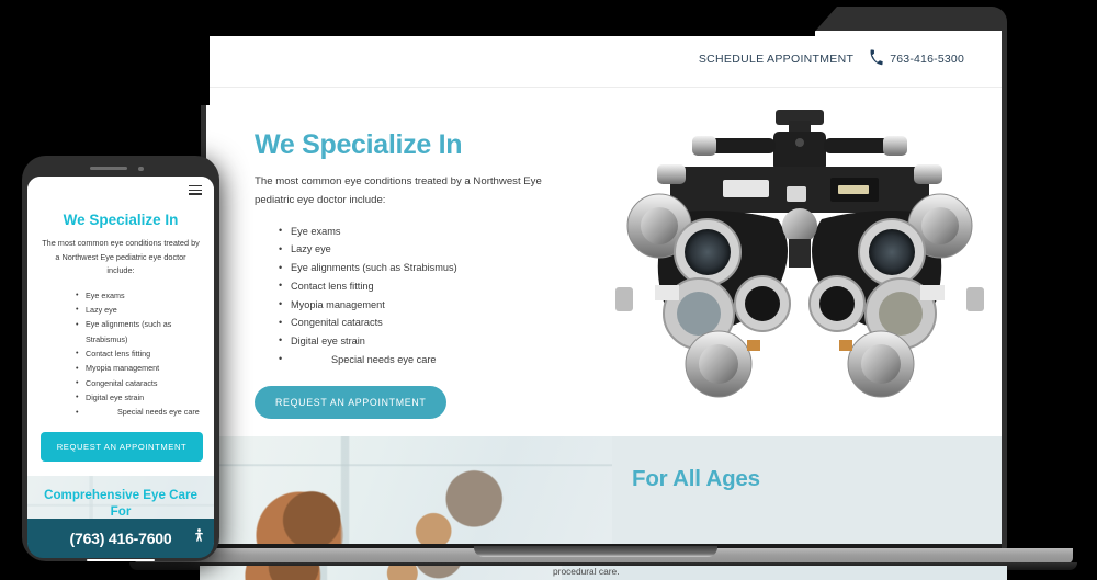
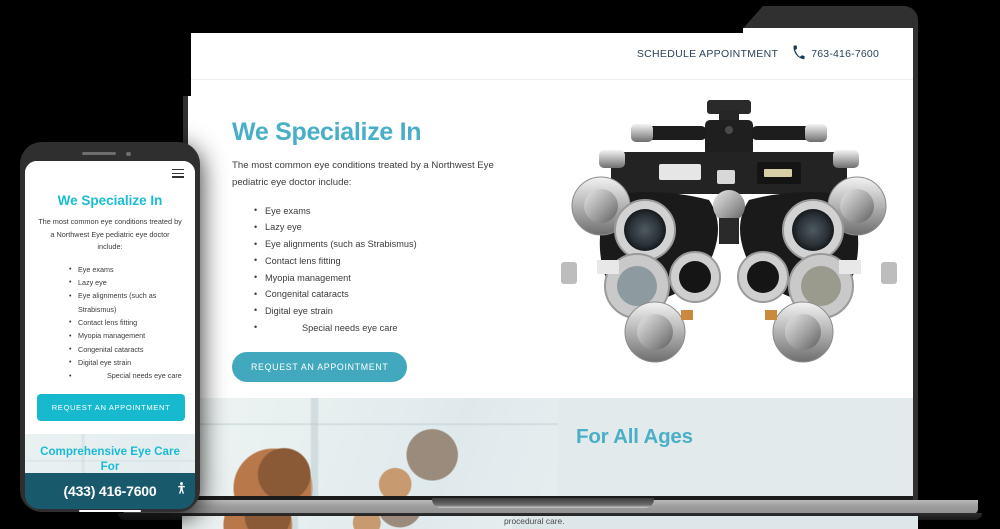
  SCHEDULE APPOINTMENT
- 763-416-5300
+ 763-416-7600
  We Specialize In
  The most common eye conditions treated by a Northwest Eye pediatric eye doctor include:
  Eye exams
  Lazy eye
  Eye alignments (such as Strabismus)
  Contact lens fitting
  Myopia management
  Congenital cataracts
  Digital eye strain
  Special needs eye care
  REQUEST AN APPOINTMENT
  For All Ages
  procedural care.
  We Specialize In
  The most common eye conditions treated by a Northwest Eye pediatric eye doctor include:
  Eye exams
  Lazy eye
  Eye alignments (such as Strabismus)
  Contact lens fitting
  Myopia management
  Congenital cataracts
  Digital eye strain
  Special needs eye care
  REQUEST AN APPOINTMENT
  Comprehensive Eye Care For
- (763) 416-7600
+ (433) 416-7600
